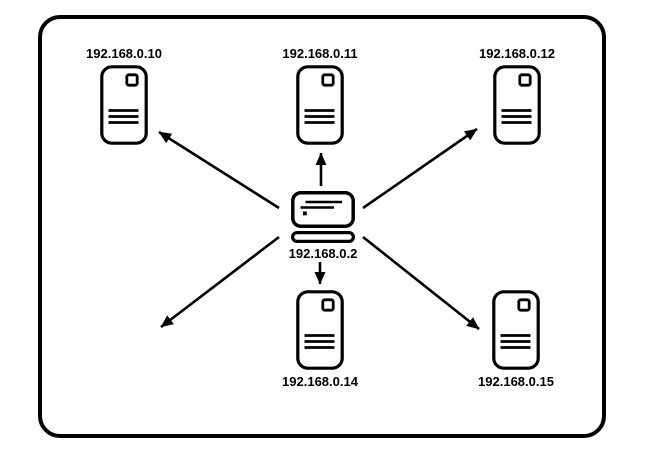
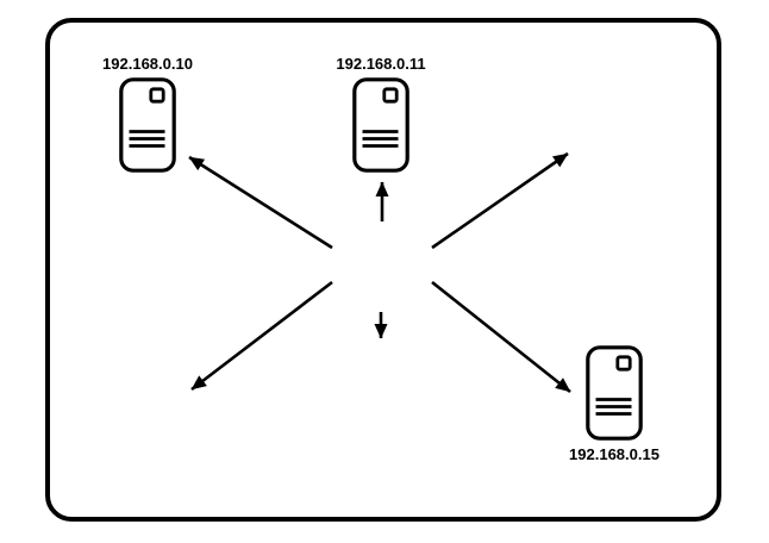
  192.168.0.10
  192.168.0.11
- 192.168.0.12
- 192.168.0.2
- 192.168.0.14
  192.168.0.15
